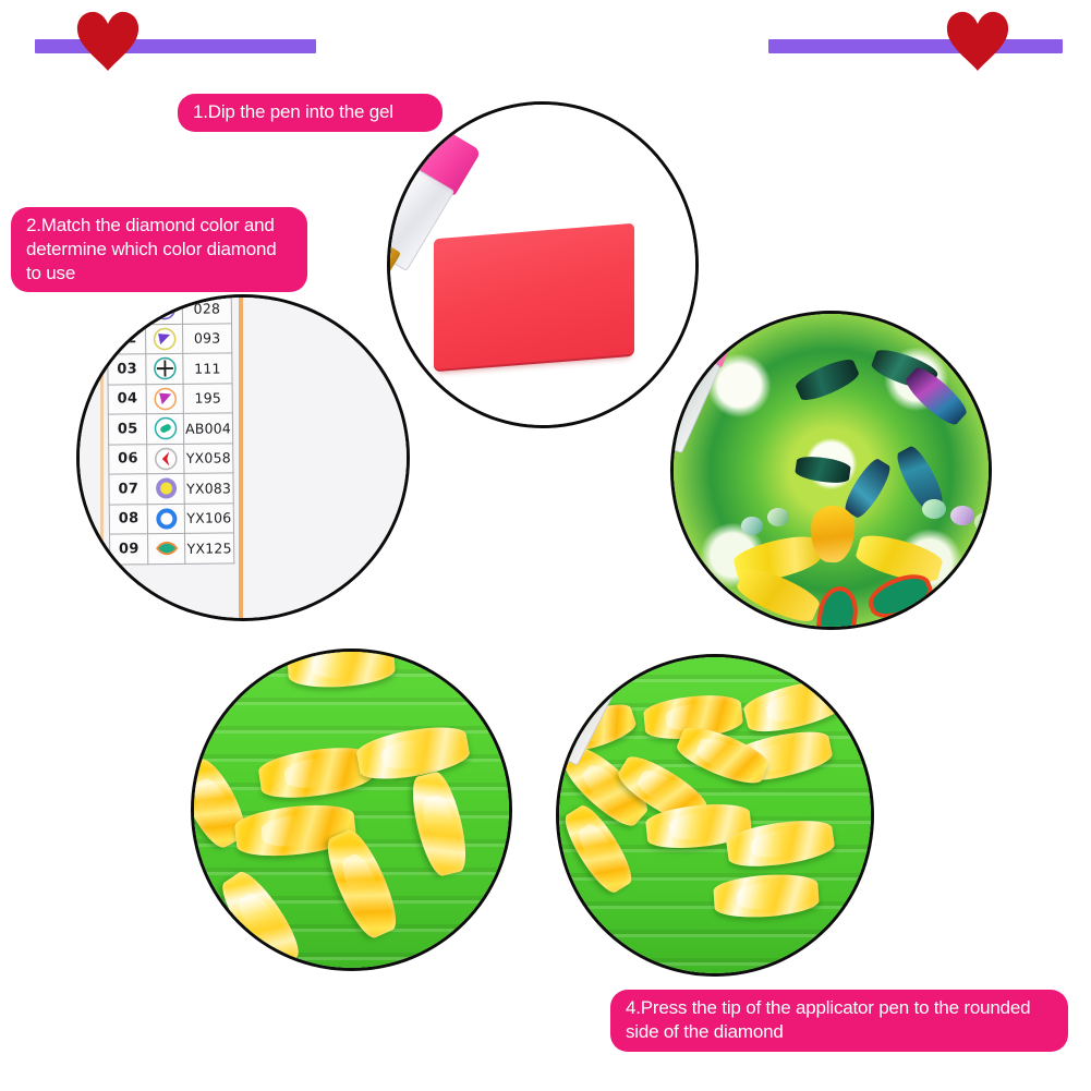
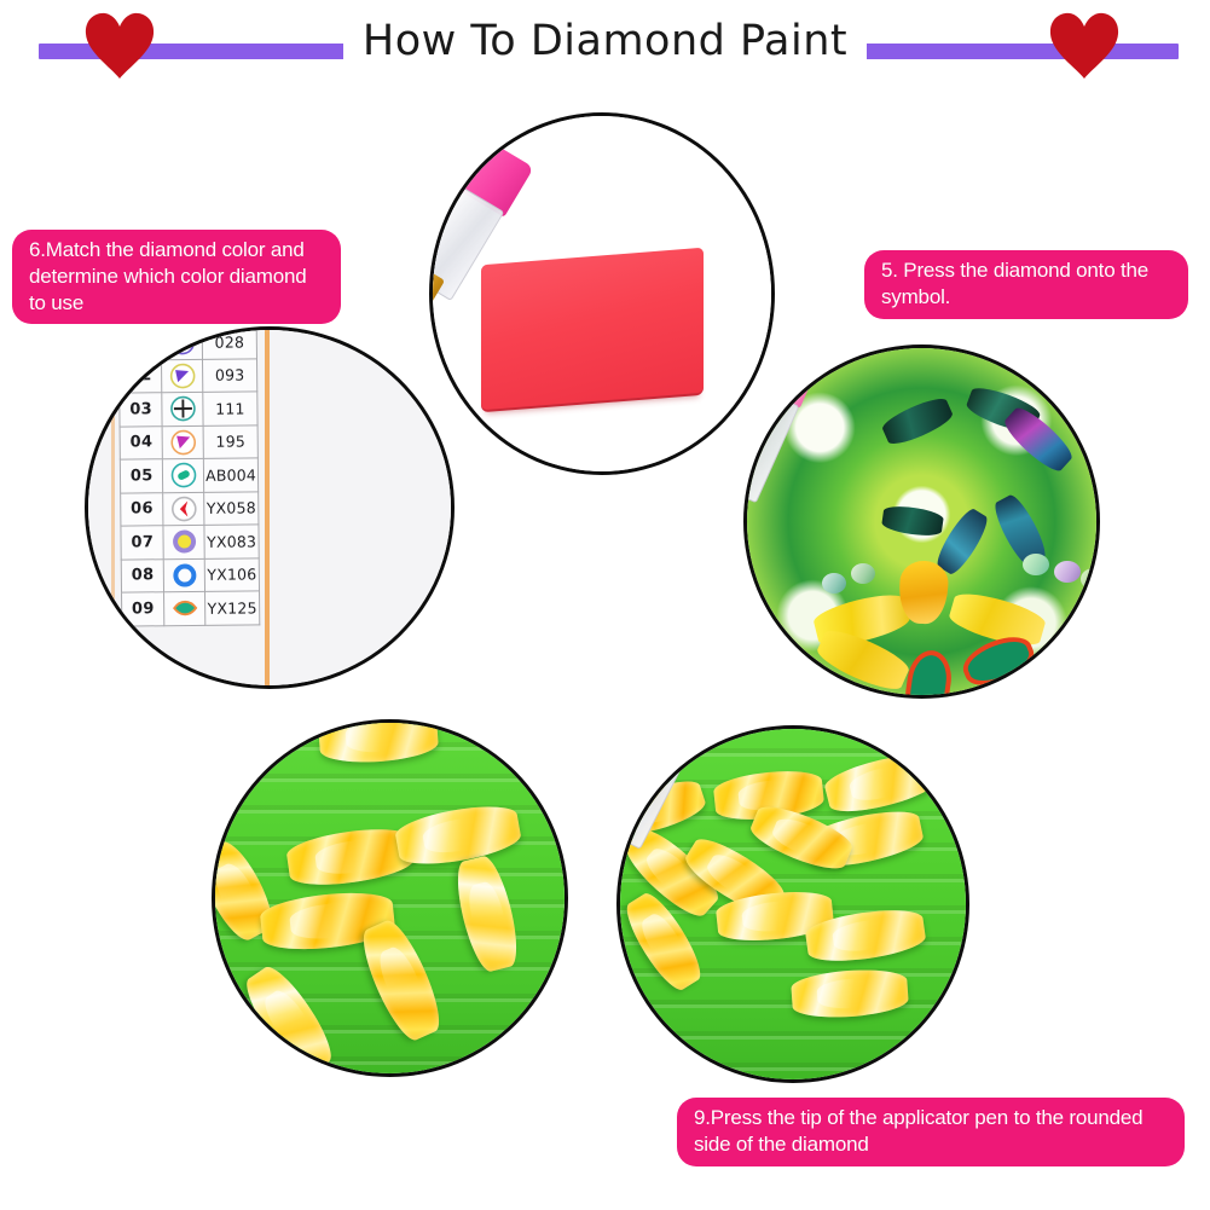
+ How To Diamond Paint
  02		093
  03		111
  04		195
  05		AB004
  06		YX058
  07		YX083
  08		YX106
  09		YX125
- 1.Dip the pen into the gel
- 2.Match the diamond color and determine which color diamond to use
+ 6.Match the diamond color and determine which color diamond to use
+ 5. Press the diamond onto the symbol.
- 4.Press the tip of the applicator pen to the rounded side of the diamond
+ 9.Press the tip of the applicator pen to the rounded side of the diamond
